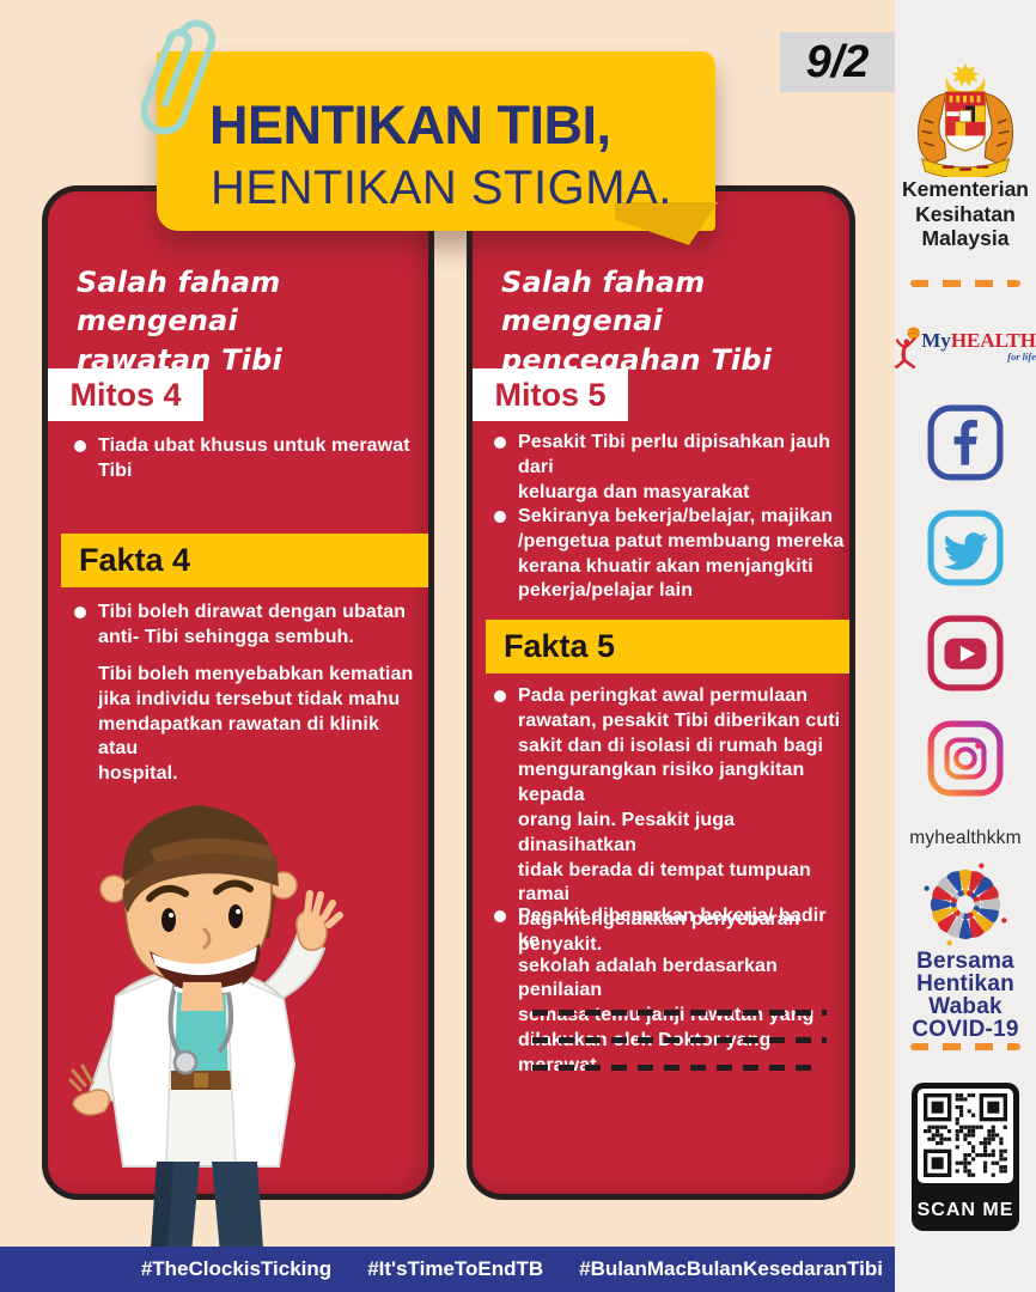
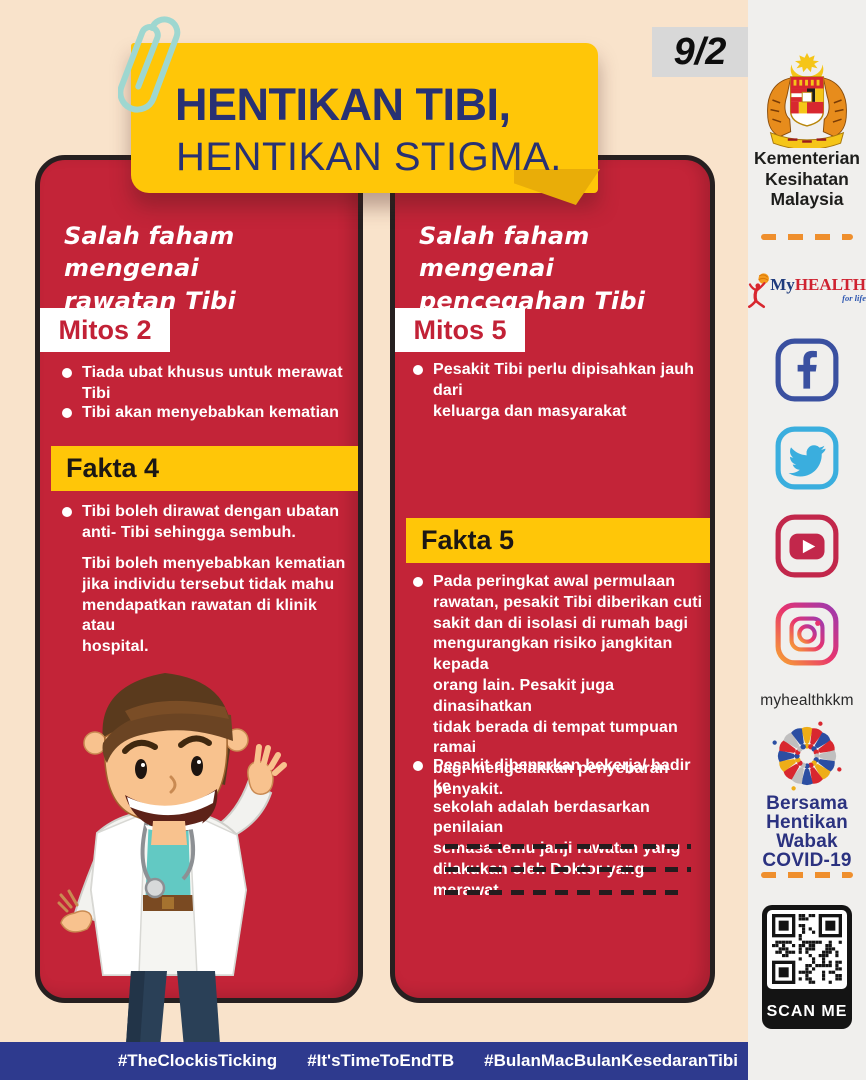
  Kementerian
  Kesihatan
  Malaysia
  MyHEALTH
  for life
  myhealthkkm
  Bersama
  Hentikan
  Wabak
  COVID-19
  SCAN ME
  Salah faham mengenai
  rawatan Tibi
- Mitos 4
+ Mitos 2
  Tiada ubat khusus untuk merawat Tibi
+ Tibi akan menyebabkan kematian
  Fakta 4
  Tibi boleh dirawat dengan ubatan
  anti- Tibi sehingga sembuh.
  Tibi boleh menyebabkan kematian
  jika individu tersebut tidak mahu
  mendapatkan rawatan di klinik atau
  hospital.
  Salah faham mengenai
  pencegahan Tibi
  Mitos 5
  Pesakit Tibi perlu dipisahkan jauh dari
  keluarga dan masyarakat
- Sekiranya bekerja/belajar, majikan
- /pengetua patut membuang mereka
- kerana khuatir akan menjangkiti
- pekerja/pelajar lain
  Fakta 5
  Pada peringkat awal permulaan
  rawatan, pesakit Tibi diberikan cuti
  sakit dan di isolasi di rumah bagi
  mengurangkan risiko jangkitan kepada
  orang lain. Pesakit juga dinasihatkan
  tidak berada di tempat tumpuan ramai
  bagi mengelakkan penyebaran
  penyakit.
  Pesakit dibenarkan bekerja/ hadir ke
  sekolah adalah berdasarkan penilaian
  HENTIKAN TIBI,
  HENTIKAN STIGMA.
  9/2
  #TheClockisTicking
  #It'sTimeToEndTB
  #BulanMacBulanKesedaranTibi
